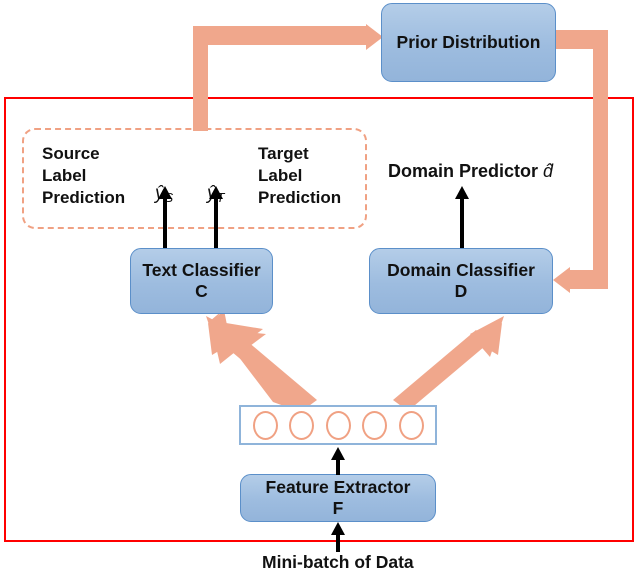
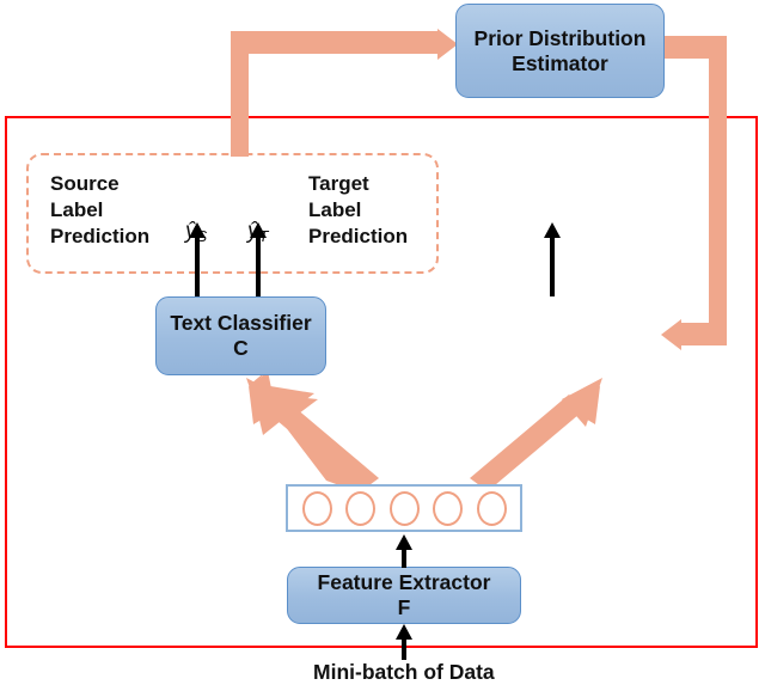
  Prior Distribution
+ Estimator
  Source
  Label
  Prediction
  Target
  Label
  Prediction
  ŷS
  ŷT
- Domain Predictor d̂
  Text Classifier
  C
- Domain Classifier
- D
  Feature Extractor
  F
  Mini-batch of Data
